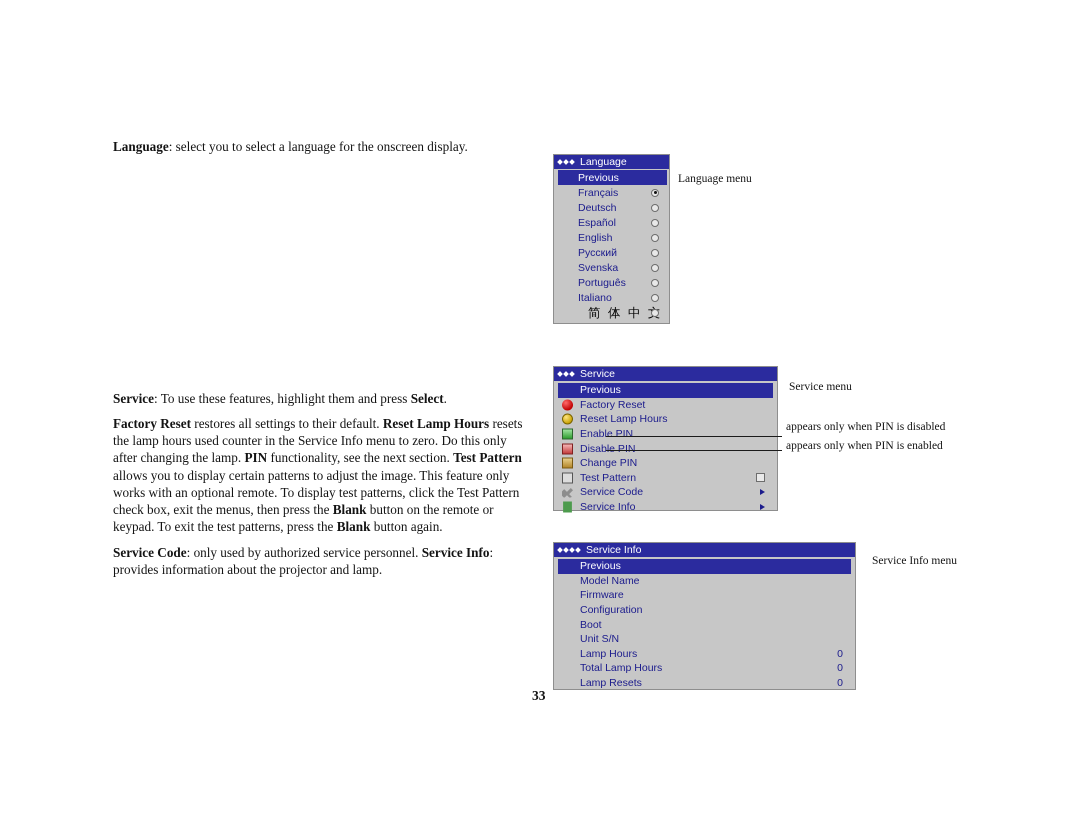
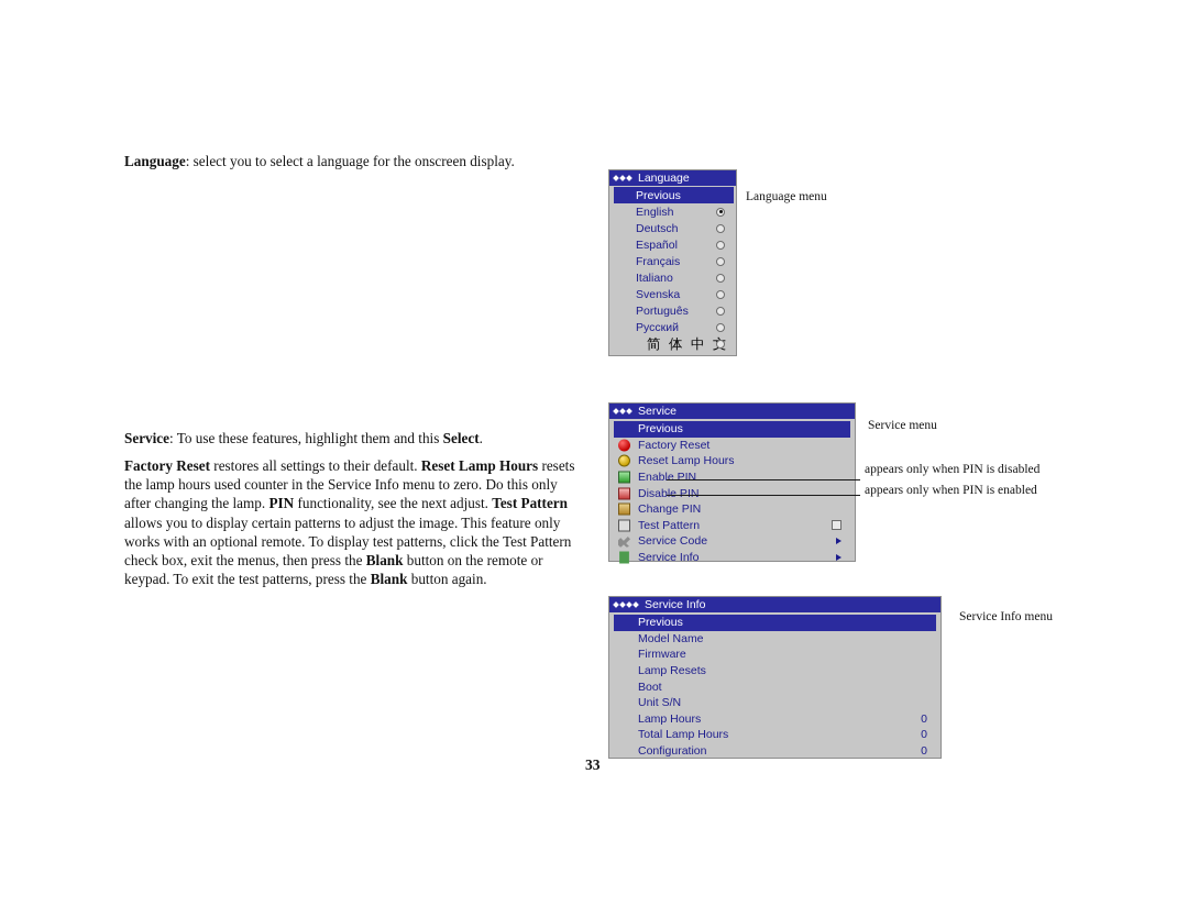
  Language: select you to select a language for the onscreen display.
- Service: To use these features, highlight them and press Select.
+ Service: To use these features, highlight them and this Select.
- Factory Reset restores all settings to their default. Reset Lamp Hours resets the lamp hours used counter in the Service Info menu to zero. Do this only after changing the lamp. PIN functionality, see the next section. Test Pattern allows you to display certain patterns to adjust the image. This feature only works with an optional remote. To display test patterns, click the Test Pattern check box, exit the menus, then press the Blank button on the remote or keypad. To exit the test patterns, press the Blank button again.
+ Factory Reset restores all settings to their default. Reset Lamp Hours resets the lamp hours used counter in the Service Info menu to zero. Do this only after changing the lamp. PIN functionality, see the next adjust. Test Pattern allows you to display certain patterns to adjust the image. This feature only works with an optional remote. To display test patterns, click the Test Pattern check box, exit the menus, then press the Blank button on the remote or keypad. To exit the test patterns, press the Blank button again.
- Service Code: only used by authorized service personnel. Service Info: provides information about the projector and lamp.
  Language
  Previous
- Français
+ English
  Deutsch
  Español
- English
+ Français
- Русский
+ Italiano
  Svenska
  Português
- Italiano
+ Русский
  简 体 中
  Service
  Previous
  Factory Reset
  Reset Lamp Hours
  Enable PIN
  Disable PIN
  Change PIN
  Test Pattern
  Service Code
  Service Info
  Service Info
  Previous
  Model Name
  Firmware
- Configuration
+ Lamp Resets
  Boot
  Unit S/N
  Lamp Hours
  0
  Total Lamp Hours
  0
- Lamp Resets
+ Configuration
  0
  Language menu
  Service menu
  appears only when PIN is disabled
  appears only when PIN is enabled
  Service Info menu
  33
